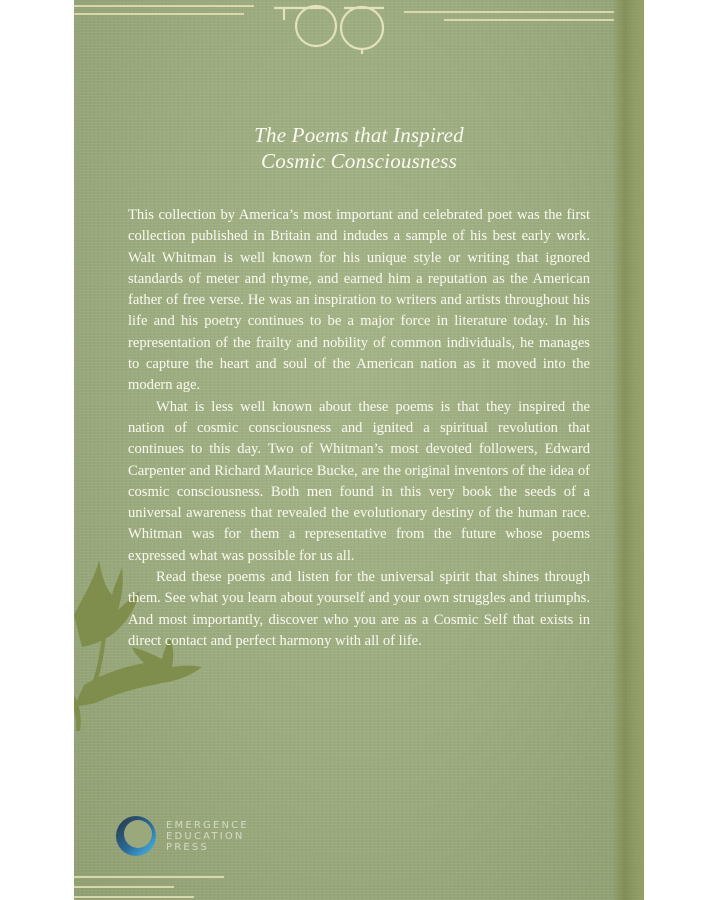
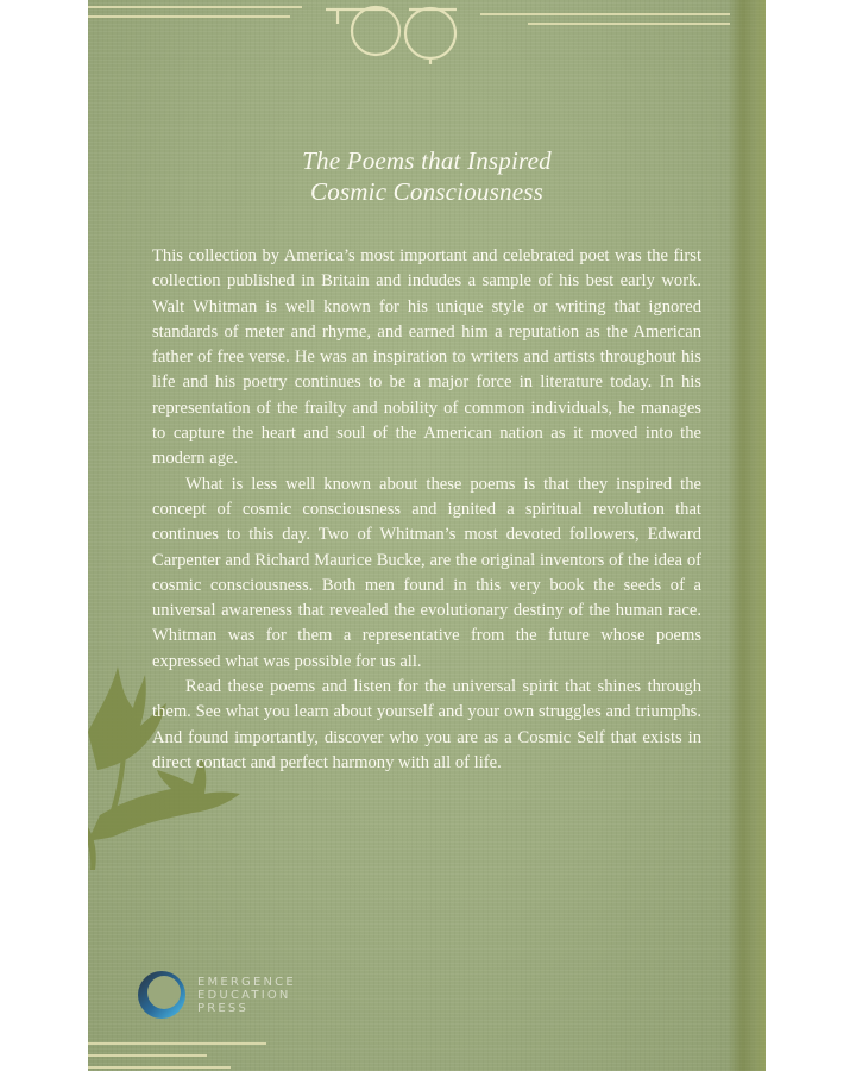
  The Poems that Inspired
  Cosmic Consciousness
  This collection by America’s most important and celebrated poet was the first collection published in Britain and indudes a sample of his best early work. Walt Whitman is well known for his unique style or writing that ignored standards of meter and rhyme, and earned him a reputation as the American father of free verse. He was an inspiration to writers and artists throughout his life and his poetry continues to be a major force in literature today. In his representation of the frailty and nobility of common individuals, he manages to capture the heart and soul of the American nation as it moved into the modern age.
- What is less well known about these poems is that they inspired the nation of cosmic consciousness and ignited a spiritual revolution that continues to this day. Two of Whitman’s most devoted followers, Edward Carpenter and Richard Maurice Bucke, are the original inventors of the idea of cosmic consciousness. Both men found in this very book the seeds of a universal awareness that revealed the evolutionary destiny of the human race. Whitman was for them a representative from the future whose poems expressed what was possible for us all.
+ What is less well known about these poems is that they inspired the concept of cosmic consciousness and ignited a spiritual revolution that continues to this day. Two of Whitman’s most devoted followers, Edward Carpenter and Richard Maurice Bucke, are the original inventors of the idea of cosmic consciousness. Both men found in this very book the seeds of a universal awareness that revealed the evolutionary destiny of the human race. Whitman was for them a representative from the future whose poems expressed what was possible for us all.
- Read these poems and listen for the universal spirit that shines through them. See what you learn about yourself and your own struggles and triumphs. And most importantly, discover who you are as a Cosmic Self that exists in direct contact and perfect harmony with all of life.
+ Read these poems and listen for the universal spirit that shines through them. See what you learn about yourself and your own struggles and triumphs. And found importantly, discover who you are as a Cosmic Self that exists in direct contact and perfect harmony with all of life.
  EMERGENCE
  EDUCATION
  PRESS
